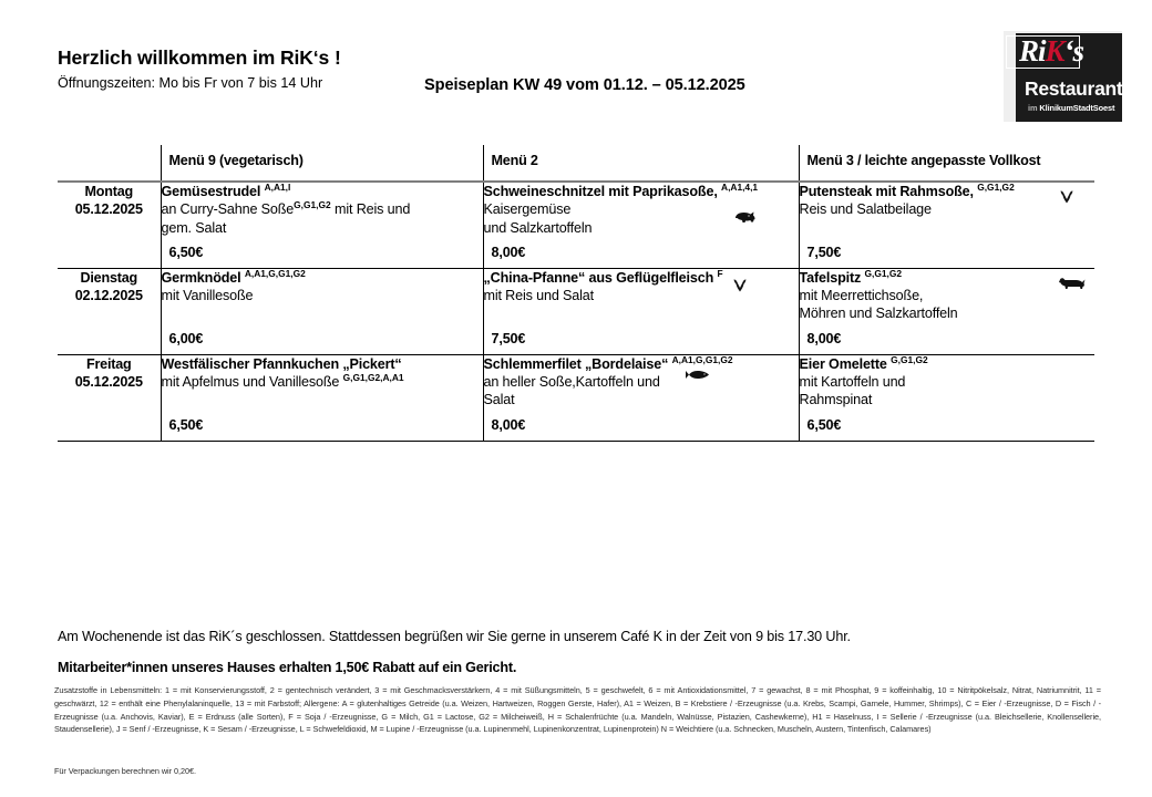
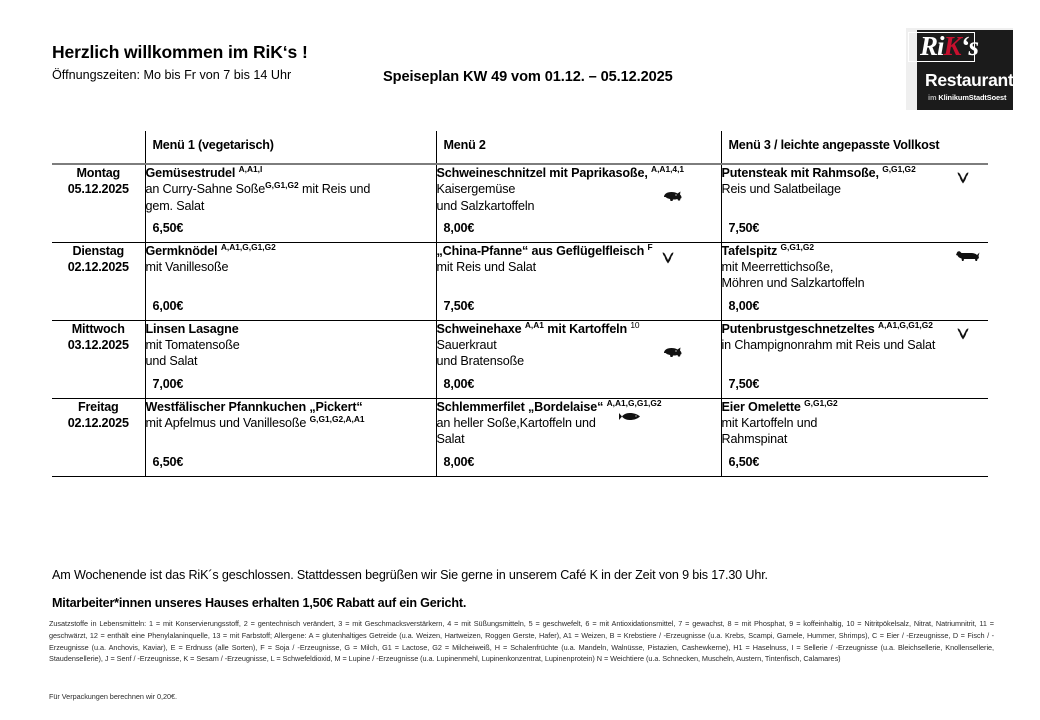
  Herzlich willkommen im RiK‘s !
  Öffnungszeiten: Mo bis Fr von 7 bis 14 Uhr
  Speiseplan KW 49 vom 01.12. – 05.12.2025
  RiK‘s
  Restaurant
  im KlinikumStadtSoest
- 	Menü 9 (vegetarisch)	Menü 2	Menü 3 / leichte angepasste Vollkost
+ 	Menü 1 (vegetarisch)	Menü 2	Menü 3 / leichte angepasste Vollkost
  Montag05.12.2025	Gemüsestrudel A,A1,Ian Curry-Sahne SoßeG,G1,G2 mit Reis undgem. Salat6,50€	Schweineschnitzel mit Paprikasoße, A,A1,4,1Kaisergemüseund Salzkartoffeln8,00€	Putensteak mit Rahmsoße, G,G1,G2Reis und Salatbeilage7,50€
  Dienstag02.12.2025	Germknödel A,A1,G,G1,G2mit Vanillesoße6,00€	„China-Pfanne“ aus Geflügelfleisch Fmit Reis und Salat7,50€	Tafelspitz G,G1,G2mit Meerrettichsoße,Möhren und Salzkartoffeln8,00€
+ Mittwoch03.12.2025	Linsen Lasagnemit Tomatensoßeund Salat7,00€	Schweinehaxe A,A1 mit Kartoffeln 10Sauerkrautund Bratensoße8,00€	Putenbrustgeschnetzeltes A,A1,G,G1,G2in Champignonrahm mit Reis und Salat7,50€
- Freitag05.12.2025	Westfälischer Pfannkuchen „Pickert“mit Apfelmus und Vanillesoße G,G1,G2,A,A16,50€	Schlemmerfilet „Bordelaise“ A,A1,G,G1,G2an heller Soße,Kartoffeln undSalat 8,00€	Eier Omelette G,G1,G2mit Kartoffeln undRahmspinat6,50€
+ Freitag02.12.2025	Westfälischer Pfannkuchen „Pickert“mit Apfelmus und Vanillesoße G,G1,G2,A,A16,50€	Schlemmerfilet „Bordelaise“ A,A1,G,G1,G2an heller Soße,Kartoffeln undSalat 8,00€	Eier Omelette G,G1,G2mit Kartoffeln undRahmspinat6,50€
  Am Wochenende ist das RiK´s geschlossen. Stattdessen begrüßen wir Sie gerne in unserem Café K in der Zeit von 9 bis 17.30 Uhr.
  Mitarbeiter*innen unseres Hauses erhalten 1,50€ Rabatt auf ein Gericht.
  Zusatzstoffe in Lebensmitteln: 1 = mit Konservierungsstoff, 2 = gentechnisch verändert, 3 = mit Geschmacksverstärkern, 4 = mit Süßungsmitteln, 5 = geschwefelt, 6 = mit Antioxidationsmittel, 7 = gewachst, 8 = mit Phosphat, 9 = koffeinhaltig, 10 = Nitritpökelsalz, Nitrat, Natriumnitrit, 11 = geschwärzt, 12 = enthält eine Phenylalaninquelle, 13 = mit Farbstoff; Allergene: A = glutenhaltiges Getreide (u.a. Weizen, Hartweizen, Roggen Gerste, Hafer), A1 = Weizen, B = Krebstiere / -Erzeugnisse (u.a. Krebs, Scampi, Garnele, Hummer, Shrimps), C = Eier / -Erzeugnisse, D = Fisch / -Erzeugnisse (u.a. Anchovis, Kaviar), E = Erdnuss (alle Sorten), F = Soja / -Erzeugnisse, G = Milch, G1 = Lactose, G2 = Milcheiweiß, H = Schalenfrüchte (u.a. Mandeln, Walnüsse, Pistazien, Cashewkerne), H1 = Haselnuss, I = Sellerie / -Erzeugnisse (u.a. Bleichsellerie, Knollensellerie, Staudensellerie), J = Senf / -Erzeugnisse, K = Sesam / -Erzeugnisse, L = Schwefeldioxid, M = Lupine / -Erzeugnisse (u.a. Lupinenmehl, Lupinenkonzentrat, Lupinenprotein) N = Weichtiere (u.a. Schnecken, Muscheln, Austern, Tintenfisch, Calamares)
  Für Verpackungen berechnen wir 0,20€.
